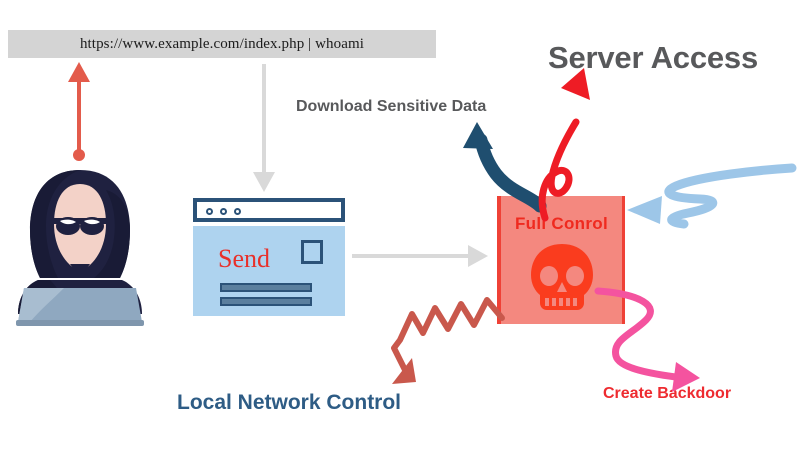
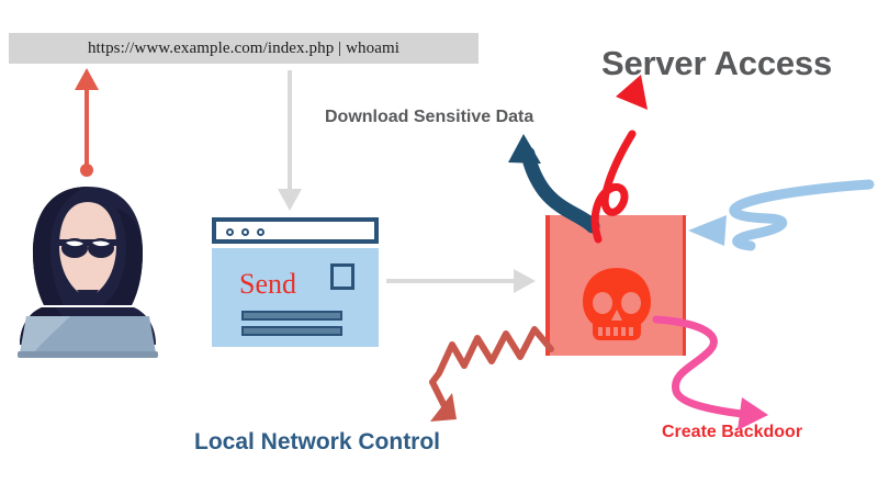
  https://www.example.com/index.php | whoami
  Server Access
  Download Sensitive Data
  Local Network Control
  Create Backdoor
  Send
- Full Conrol
